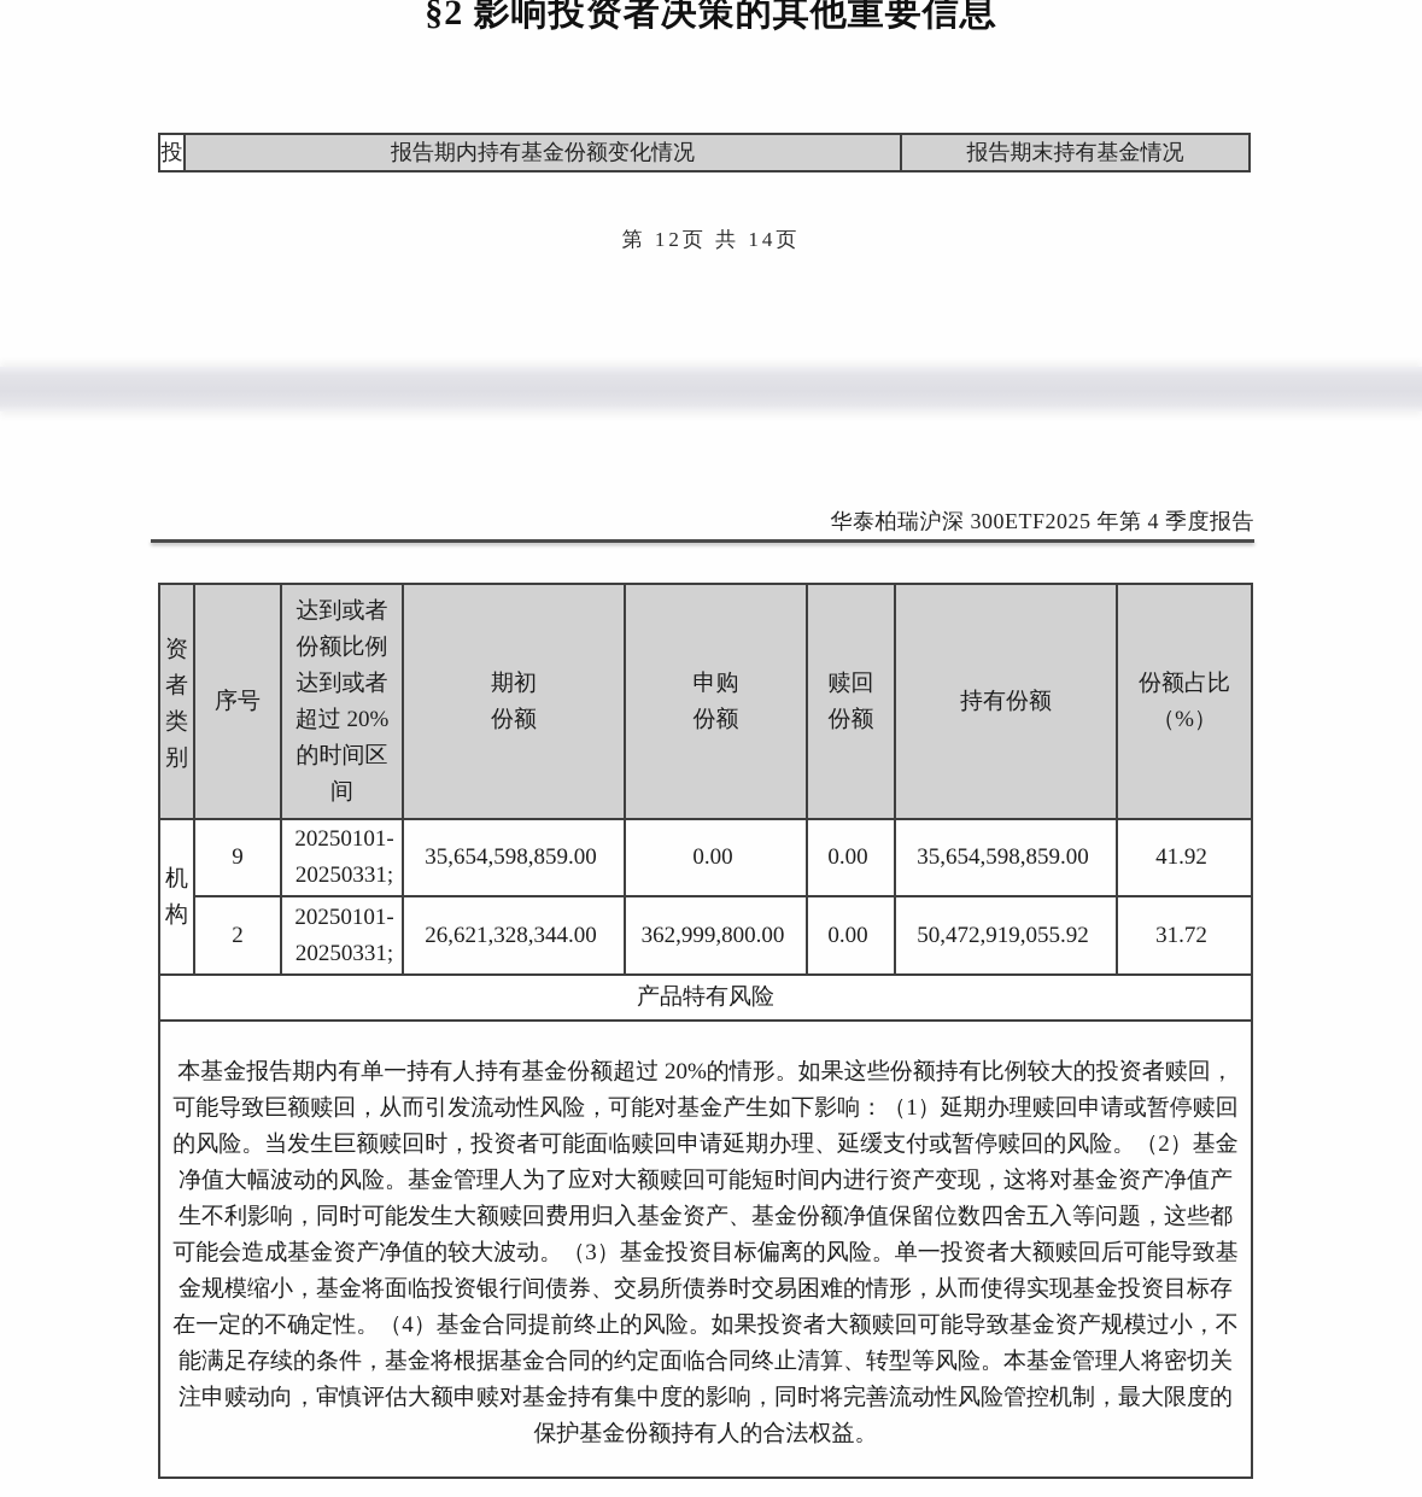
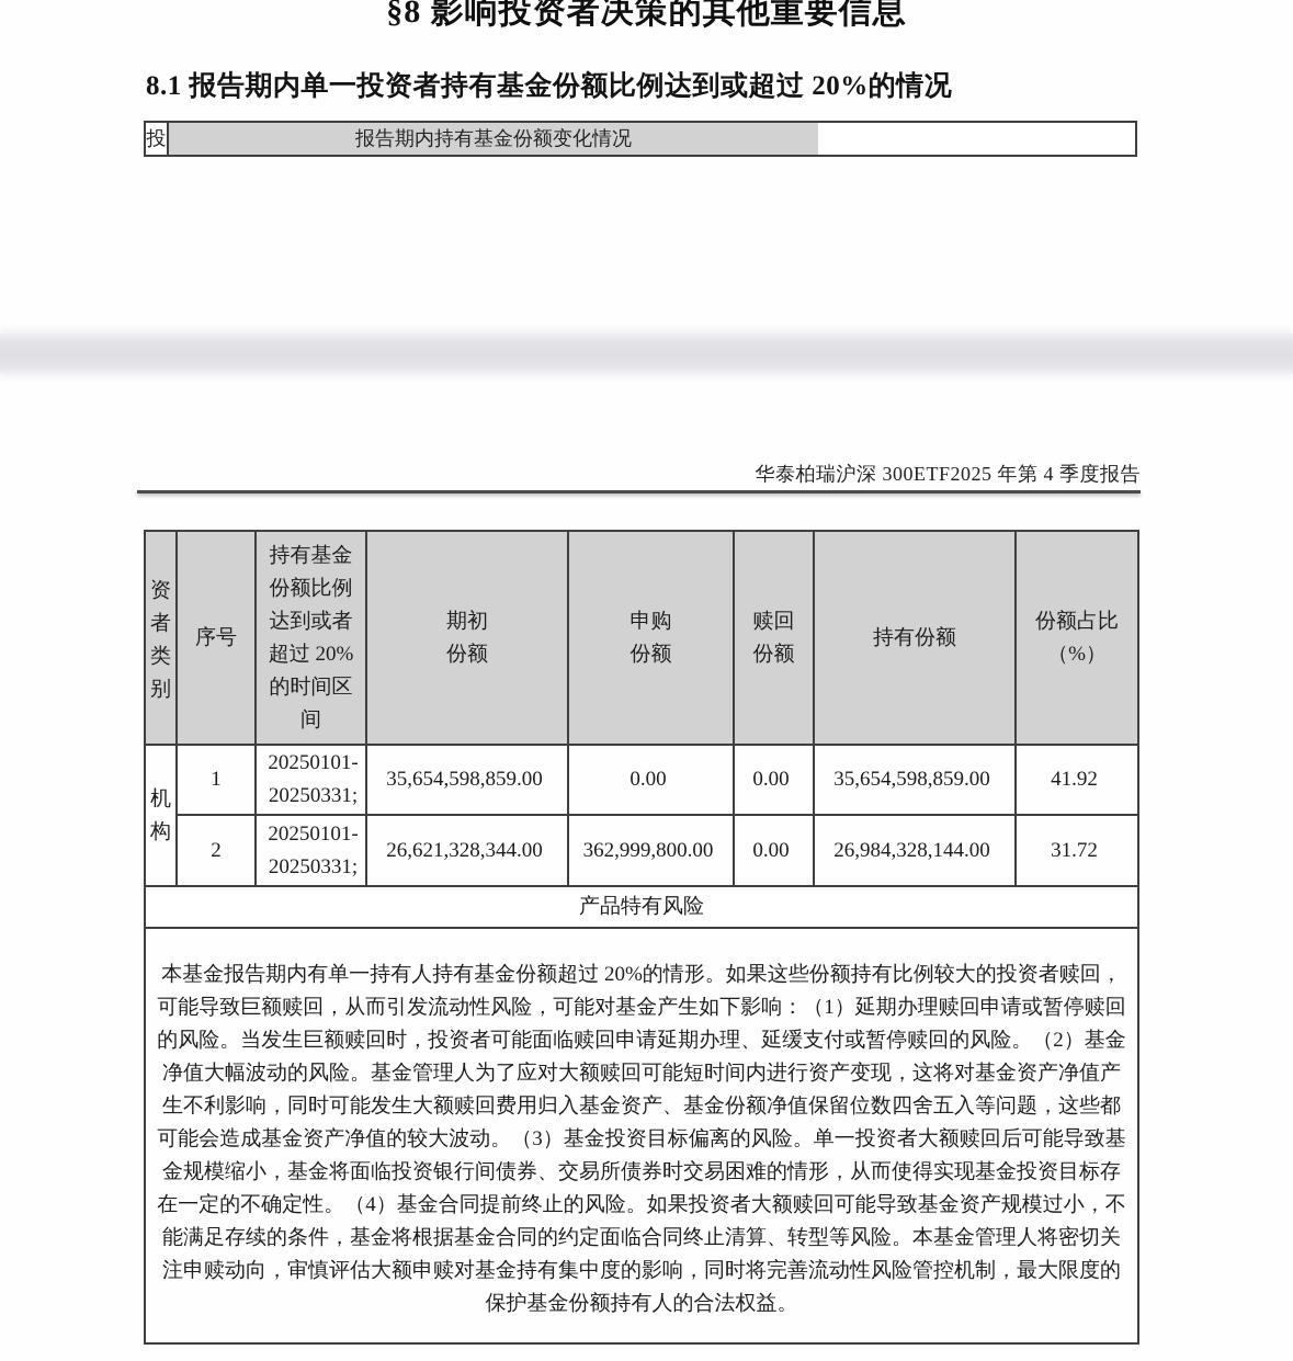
- §2 影响投资者决策的其他重要信息
+ §8 影响投资者决策的其他重要信息
+ 8.1 报告期内单一投资者持有基金份额比例达到或超过 20%的情况
  投
  报告期内持有基金份额变化情况
- 报告期末持有基金情况
- 第 12页 共 14页
  华泰柏瑞沪深 300ETF2025 年第 4 季度报告
- 资 者 类 别	序号	达到或者 份额比例 达到或者 超过 20% 的时间区 间	期初 份额	申购 份额	赎回 份额	持有份额	份额占比 （%）
+ 资 者 类 别	序号	持有基金 份额比例 达到或者 超过 20% 的时间区 间	期初 份额	申购 份额	赎回 份额	持有份额	份额占比 （%）
- 机 构	9	20250101- 20250331;	35,654,598,859.00	0.00	0.00	35,654,598,859.00	41.92
+ 机 构	1	20250101- 20250331;	35,654,598,859.00	0.00	0.00	35,654,598,859.00	41.92
- 2	20250101- 20250331;	26,621,328,344.00	362,999,800.00	0.00	50,472,919,055.92	31.72
+ 2	20250101- 20250331;	26,621,328,344.00	362,999,800.00	0.00	26,984,328,144.00	31.72
  产品特有风险
  本基金报告期内有单一持有人持有基金份额超过 20%的情形。如果这些份额持有比例较大的投资者赎回，可能导致巨额赎回，从而引发流动性风险，可能对基金产生如下影响：（1）延期办理赎回申请或暂停赎回的风险。当发生巨额赎回时，投资者可能面临赎回申请延期办理、延缓支付或暂停赎回的风险。（2）基金净值大幅波动的风险。基金管理人为了应对大额赎回可能短时间内进行资产变现，这将对基金资产净值产生不利影响，同时可能发生大额赎回费用归入基金资产、基金份额净值保留位数四舍五入等问题，这些都可能会造成基金资产净值的较大波动。（3）基金投资目标偏离的风险。单一投资者大额赎回后可能导致基金规模缩小，基金将面临投资银行间债券、交易所债券时交易困难的情形，从而使得实现基金投资目标存在一定的不确定性。（4）基金合同提前终止的风险。如果投资者大额赎回可能导致基金资产规模过小，不能满足存续的条件，基金将根据基金合同的约定面临合同终止清算、转型等风险。本基金管理人将密切关注申赎动向，审慎评估大额申赎对基金持有集中度的影响，同时将完善流动性风险管控机制，最大限度的保护基金份额持有人的合法权益。
